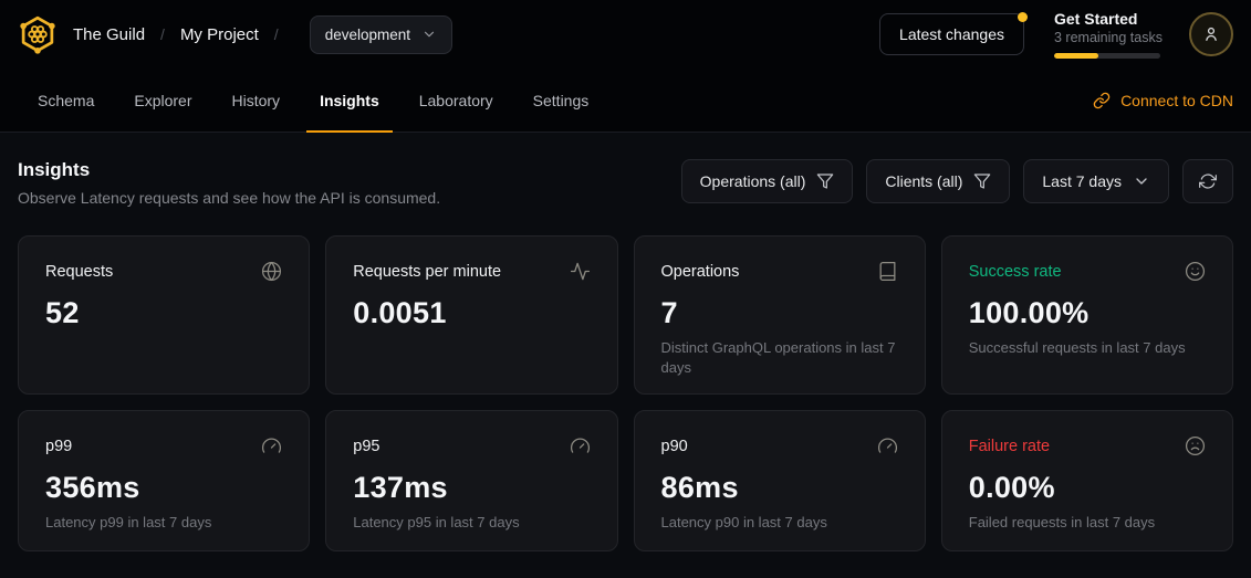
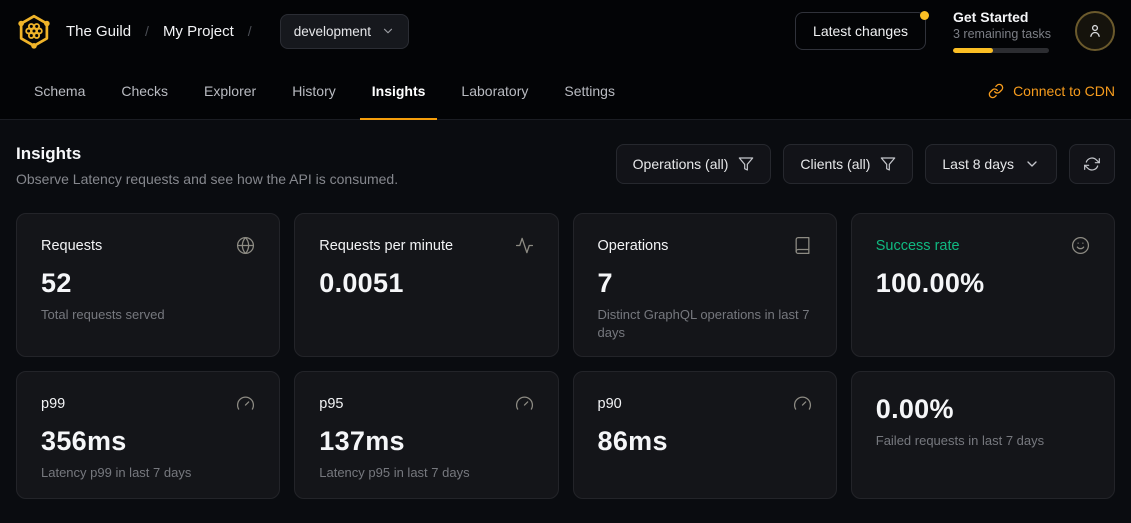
  The Guild
  /
  My Project
  /
  development
  Latest changes
  Get Started
  3 remaining tasks
  Schema
+ Checks
  Explorer
  History
  Insights
  Laboratory
  Settings
  Connect to CDN
  Insights
  Observe Latency requests and see how the API is consumed.
  Operations (all)
  Clients (all)
- Last 7 days
+ Last 8 days
  Requests
  52
+ Total requests served
  Requests per minute
  0.0051
  Operations
  7
  Distinct GraphQL operations in last 7 days
  Success rate
  100.00%
- Successful requests in last 7 days
  p99
  356ms
  Latency p99 in last 7 days
  p95
  137ms
  Latency p95 in last 7 days
  p90
  86ms
- Latency p90 in last 7 days
- Failure rate
  0.00%
  Failed requests in last 7 days
